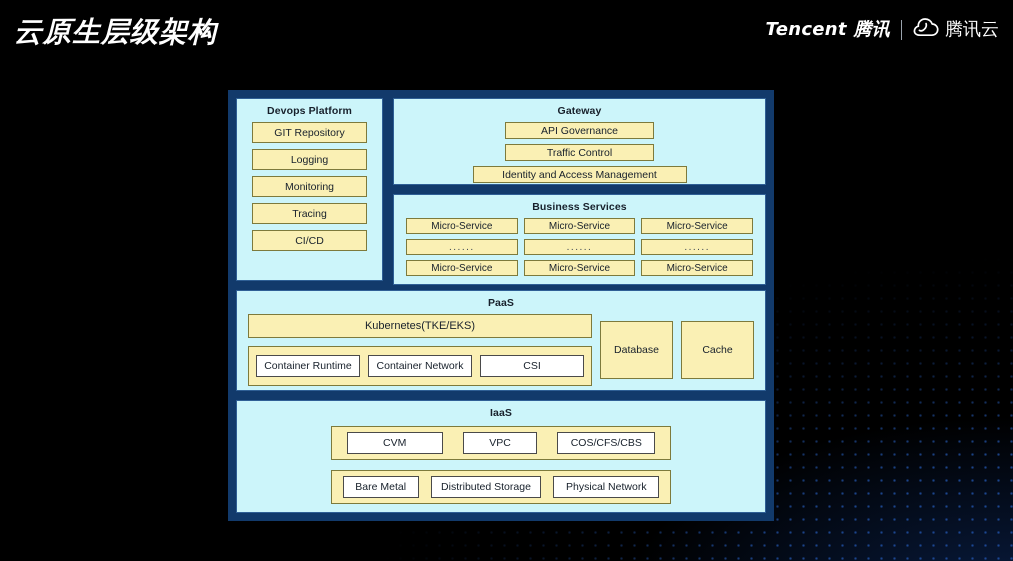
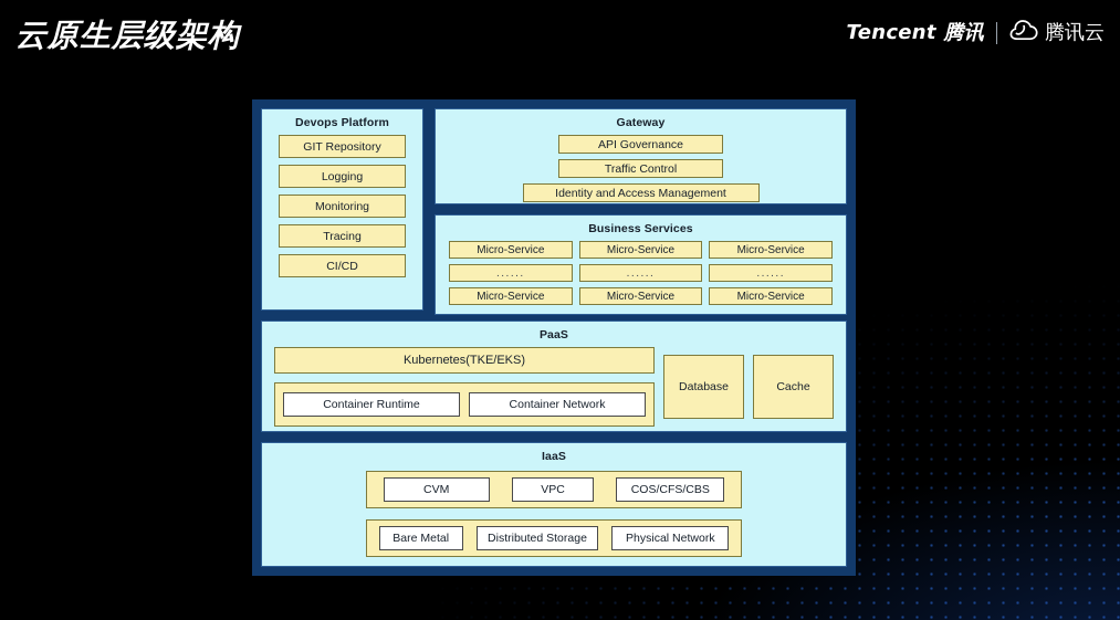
  云原生层级架构
  Tencent 腾讯
  腾讯云
  Devops Platform
  GIT Repository
  Logging
  Monitoring
  Tracing
  CI/CD
  Gateway
  API Governance
  Traffic Control
  Identity and Access Management
  Business Services
  Micro-Service
  Micro-Service
  Micro-Service
  ......
  ......
  ......
  Micro-Service
  Micro-Service
  Micro-Service
  PaaS
  Kubernetes(TKE/EKS)
  Container Runtime
  Container Network
- CSI
  Database
  Cache
  IaaS
  CVM
  VPC
  COS/CFS/CBS
  Bare Metal
  Distributed Storage
  Physical Network
